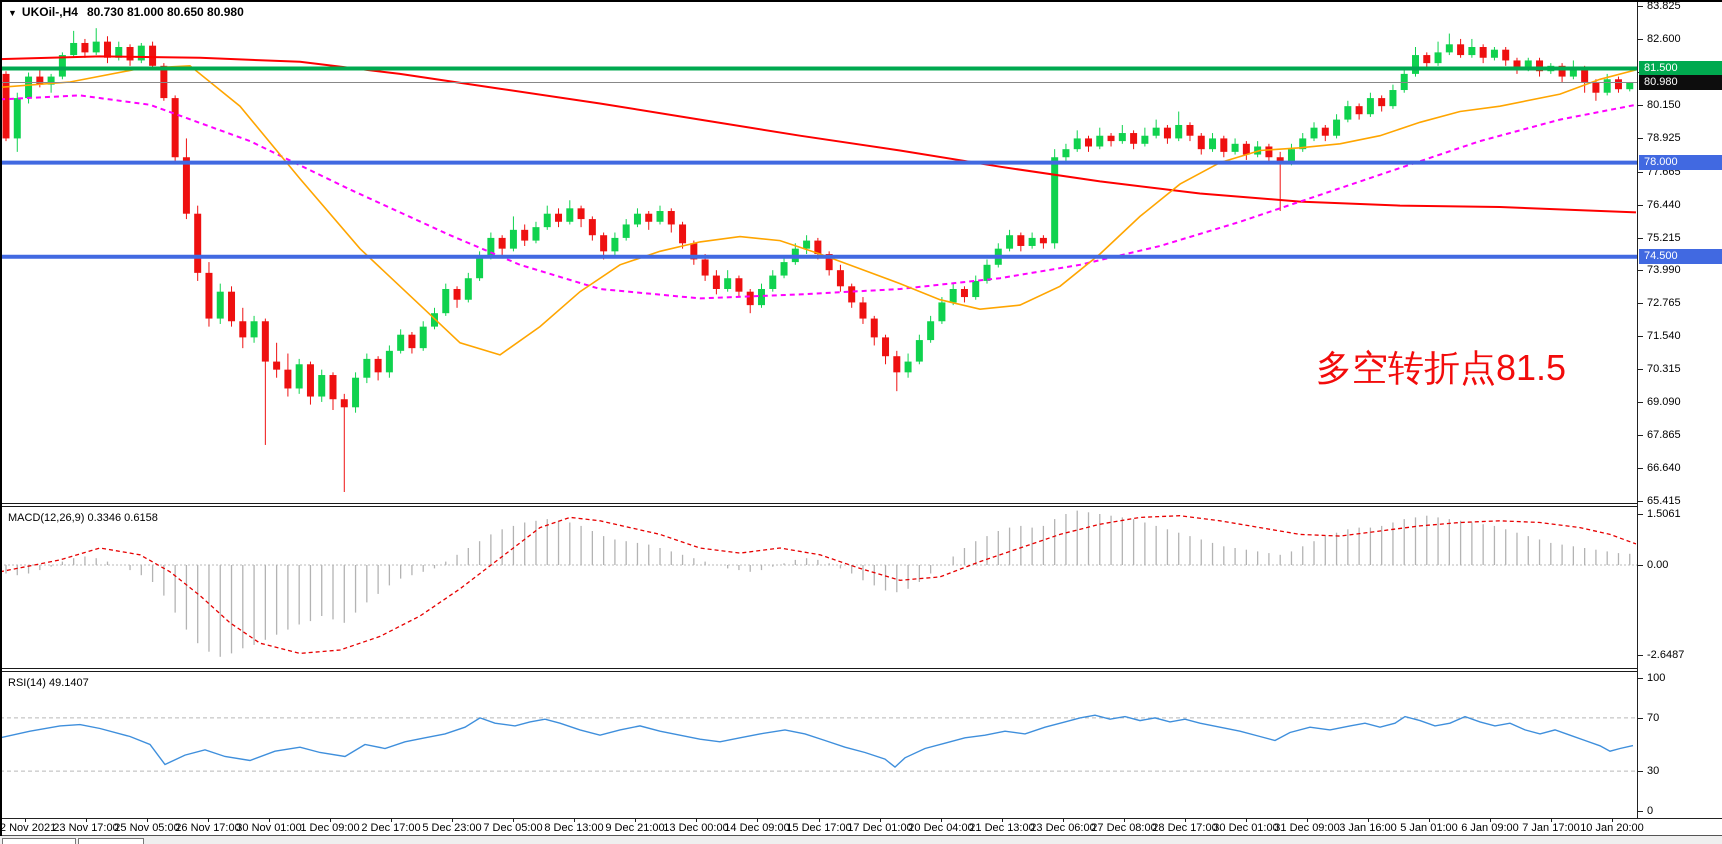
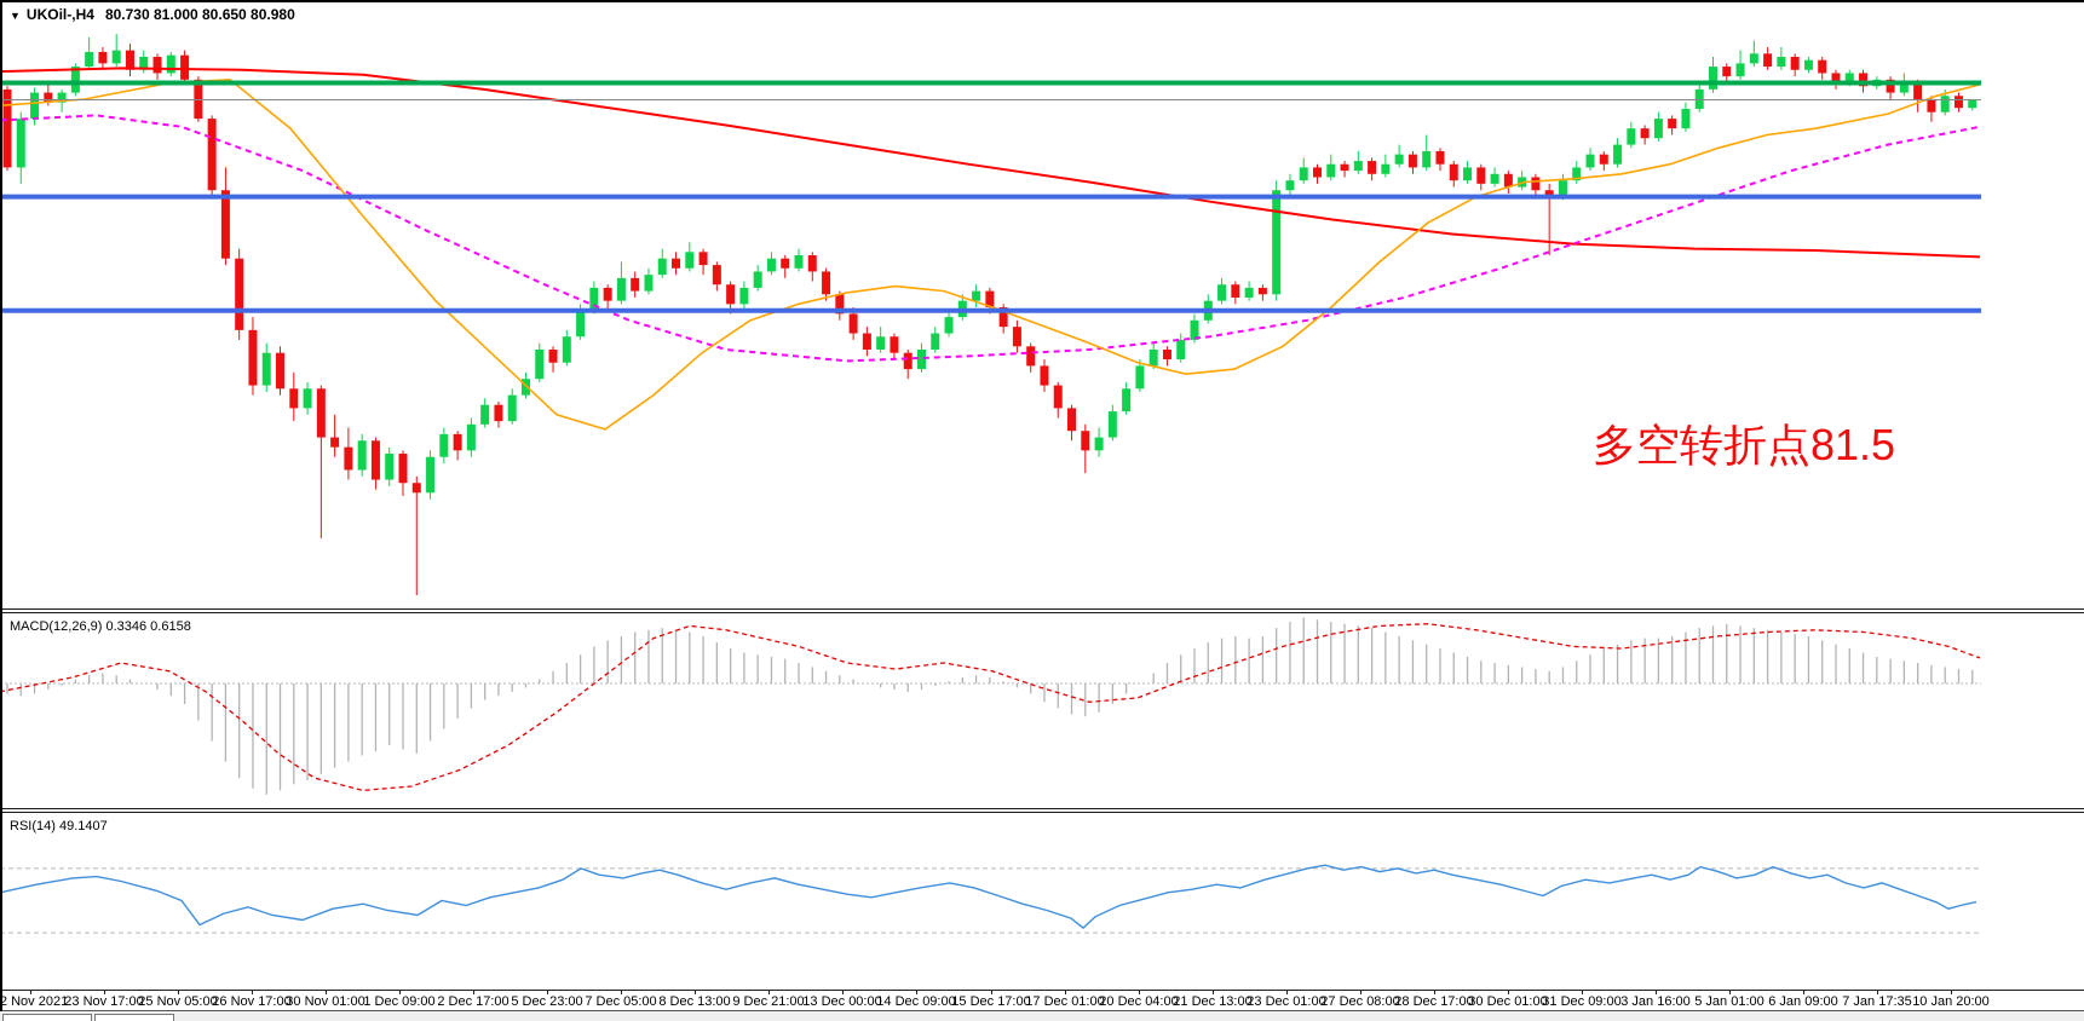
- 83.825
- 82.600
- 80.150
- 78.925
- 77.665
- 76.440
- 75.215
- 73.990
- 72.765
- 71.540
- 70.315
- 69.090
- 67.865
- 66.640
- 65.415
- 1.5061
- 0.00
- -2.6487
- 100
- 70
- 30
- 0
- 81.500
- 80.980
- 78.000
- 74.500
  ▼ UKOil-,H4 80.730 81.000 80.650 80.980
  MACD(12,26,9) 0.3346 0.6158
  RSI(14) 49.1407
  多空转折点81.5
  2 Nov 2021
  23 Nov 17:00
  25 Nov 05:00
  26 Nov 17:00
  30 Nov 01:00
  1 Dec 09:00
  2 Dec 17:00
  5 Dec 23:00
  7 Dec 05:00
  8 Dec 13:00
  9 Dec 21:00
  13 Dec 00:00
  14 Dec 09:00
  15 Dec 17:00
  17 Dec 01:00
  20 Dec 04:00
  21 Dec 13:00
- 23 Dec 06:00
+ 23 Dec 01:00
  27 Dec 08:00
  28 Dec 17:00
  30 Dec 01:00
  31 Dec 09:00
  3 Jan 16:00
  5 Jan 01:00
  6 Jan 09:00
- 7 Jan 17:00
+ 7 Jan 17:35
  10 Jan 20:00
